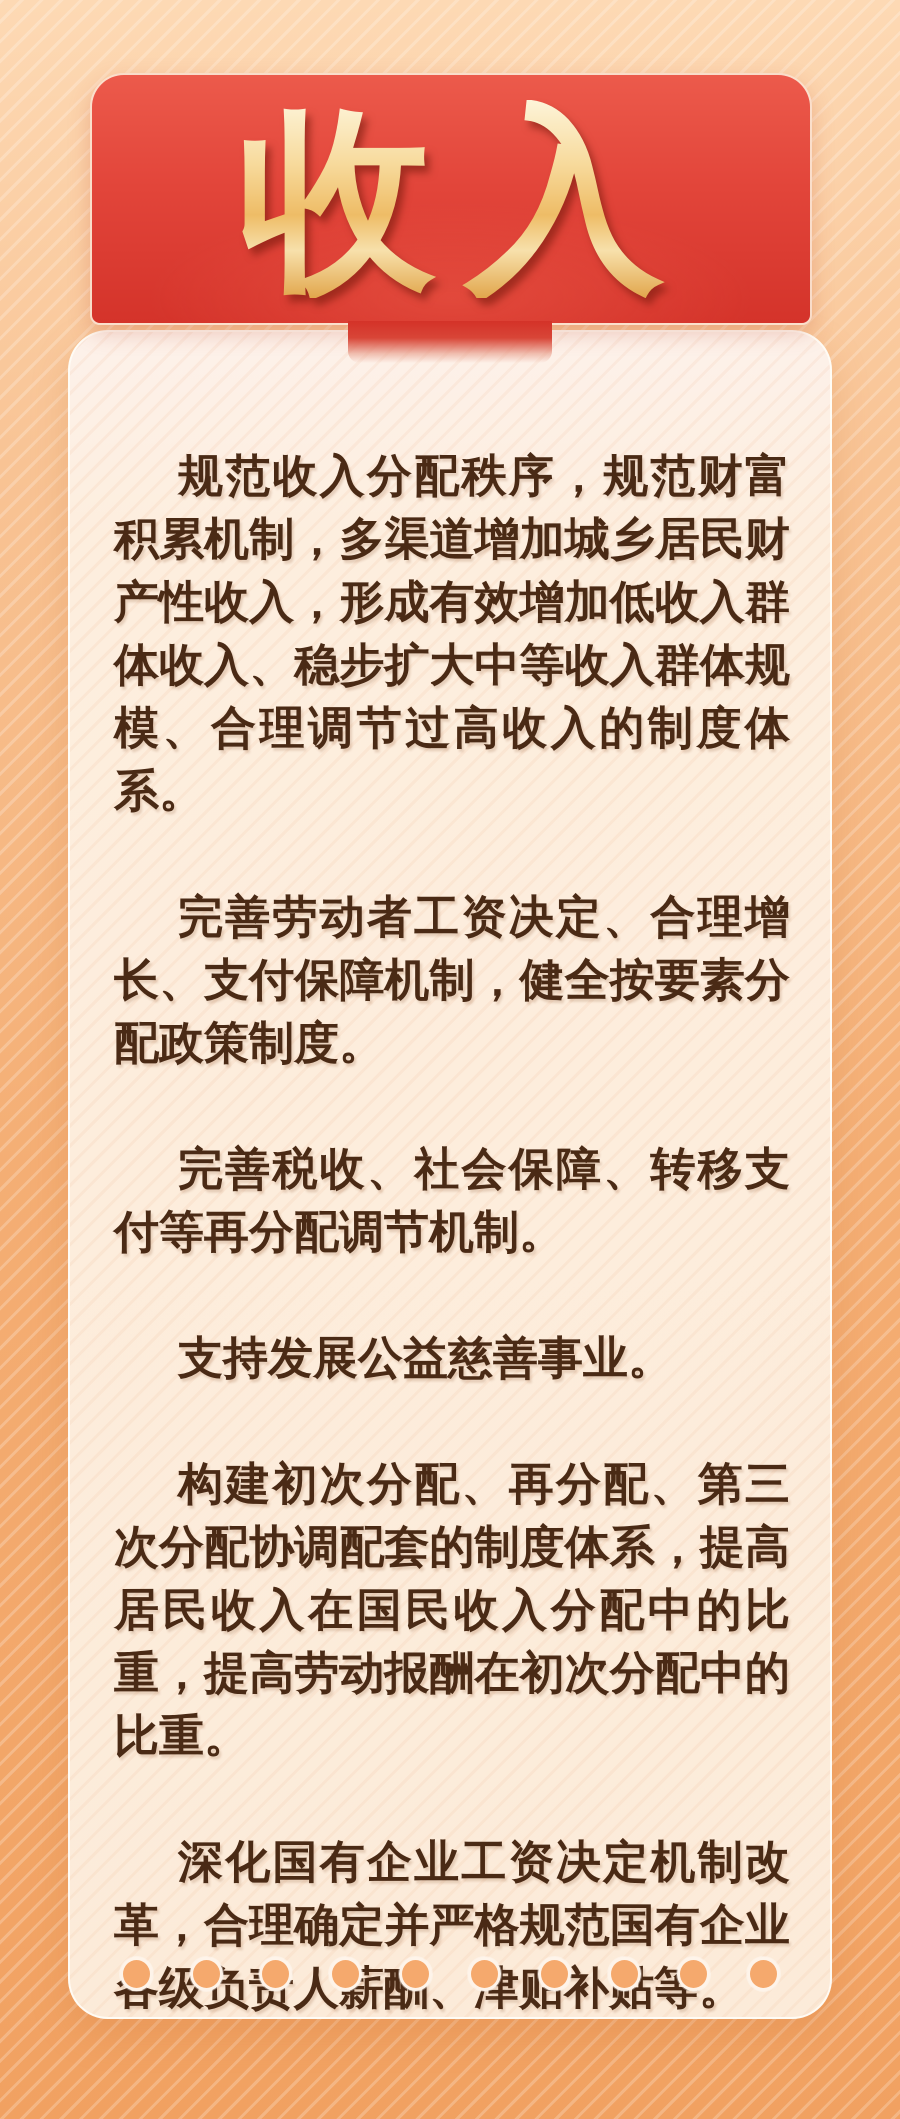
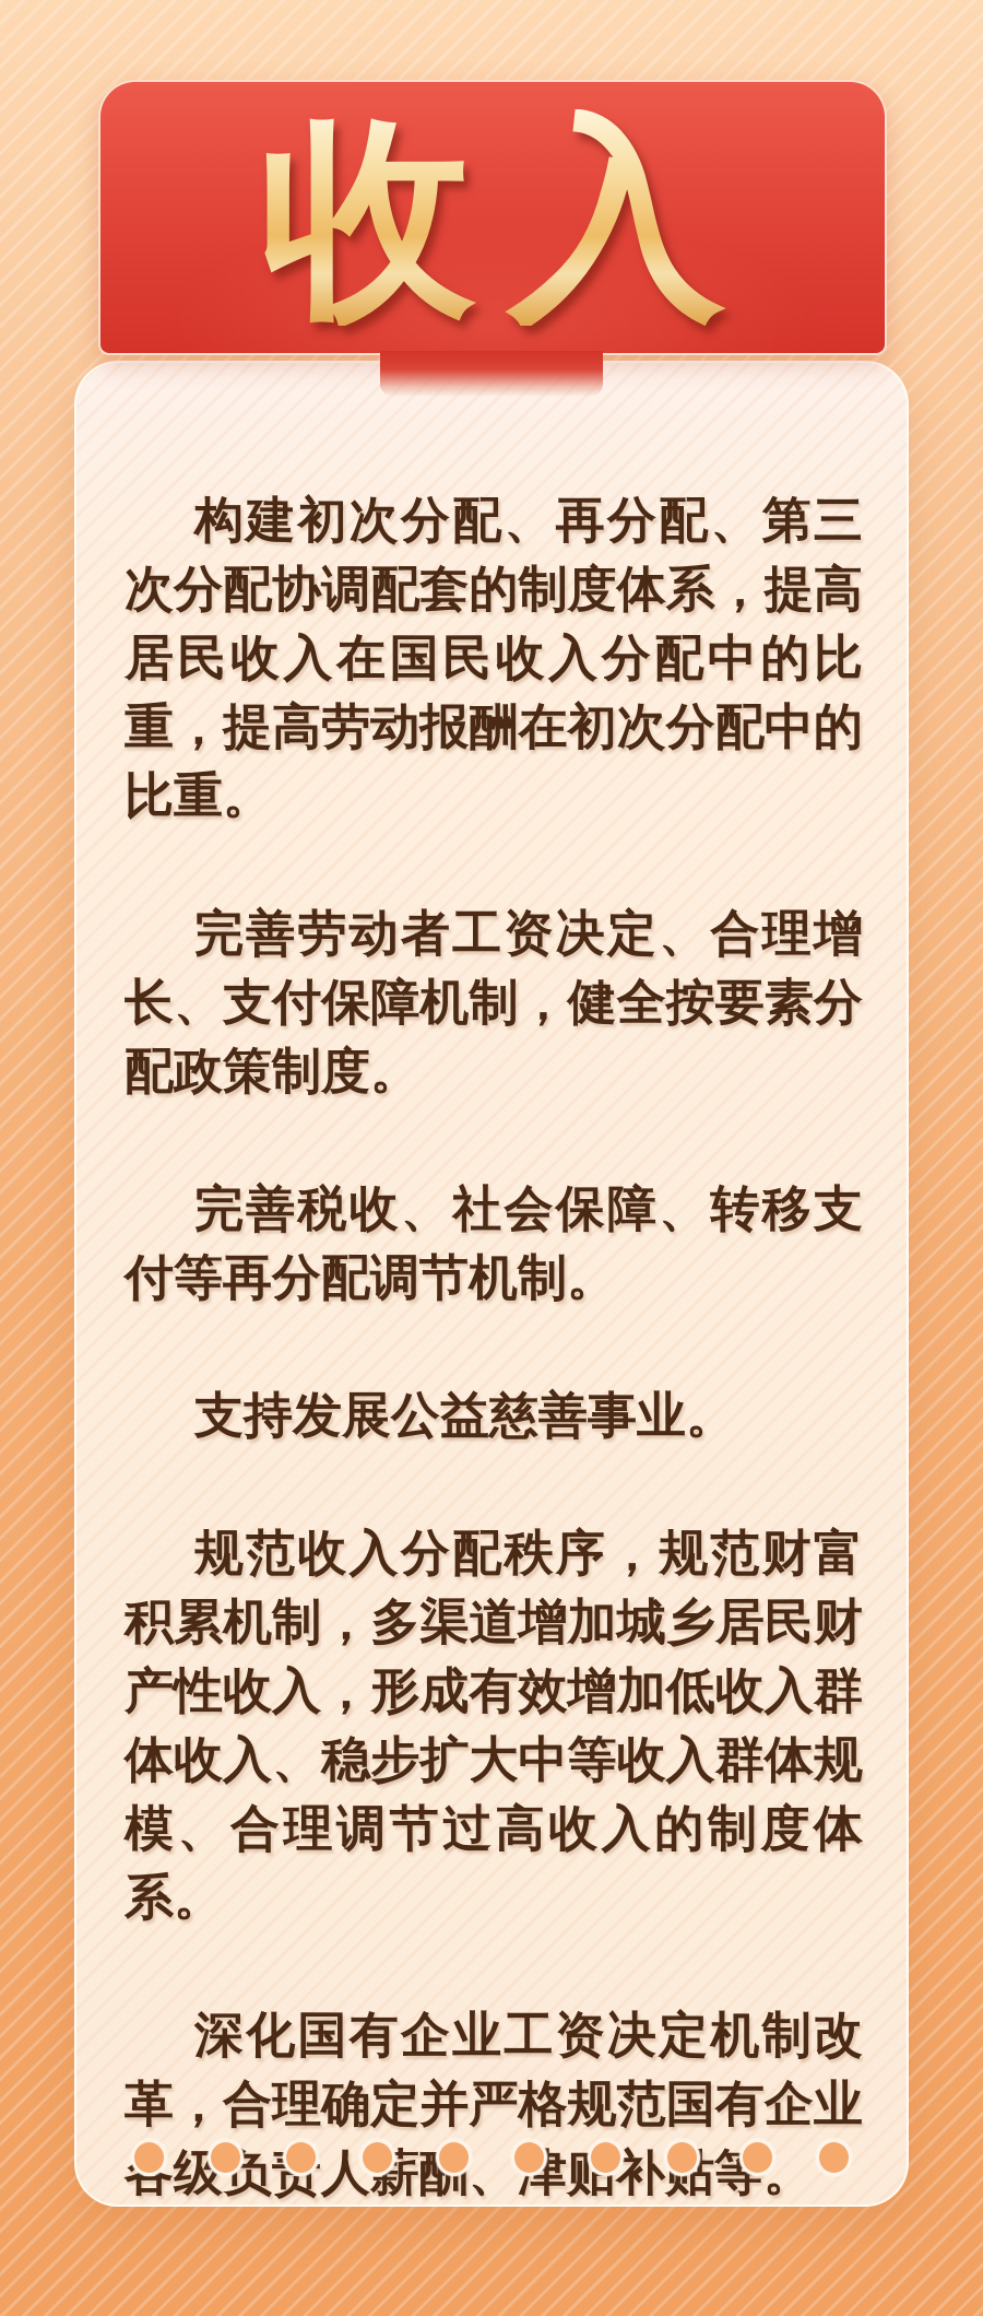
  收入
- 规范收入分配秩序，规范财富积累机制，多渠道增加城乡居民财产性收入，形成有效增加低收入群体收入、稳步扩大中等收入群体规模、合理调节过高收入的制度体系。
+ 构建初次分配、再分配、第三次分配协调配套的制度体系，提高居民收入在国民收入分配中的比重，提高劳动报酬在初次分配中的比重。
  完善劳动者工资决定、合理增长、支付保障机制，健全按要素分配政策制度。
  完善税收、社会保障、转移支付等再分配调节机制。
  支持发展公益慈善事业。
- 构建初次分配、再分配、第三次分配协调配套的制度体系，提高居民收入在国民收入分配中的比重，提高劳动报酬在初次分配中的比重。
+ 规范收入分配秩序，规范财富积累机制，多渠道增加城乡居民财产性收入，形成有效增加低收入群体收入、稳步扩大中等收入群体规模、合理调节过高收入的制度体系。
  深化国有企业工资决定机制改革，合理确定并严格规范国有企业级负人薪、津贴补等。
